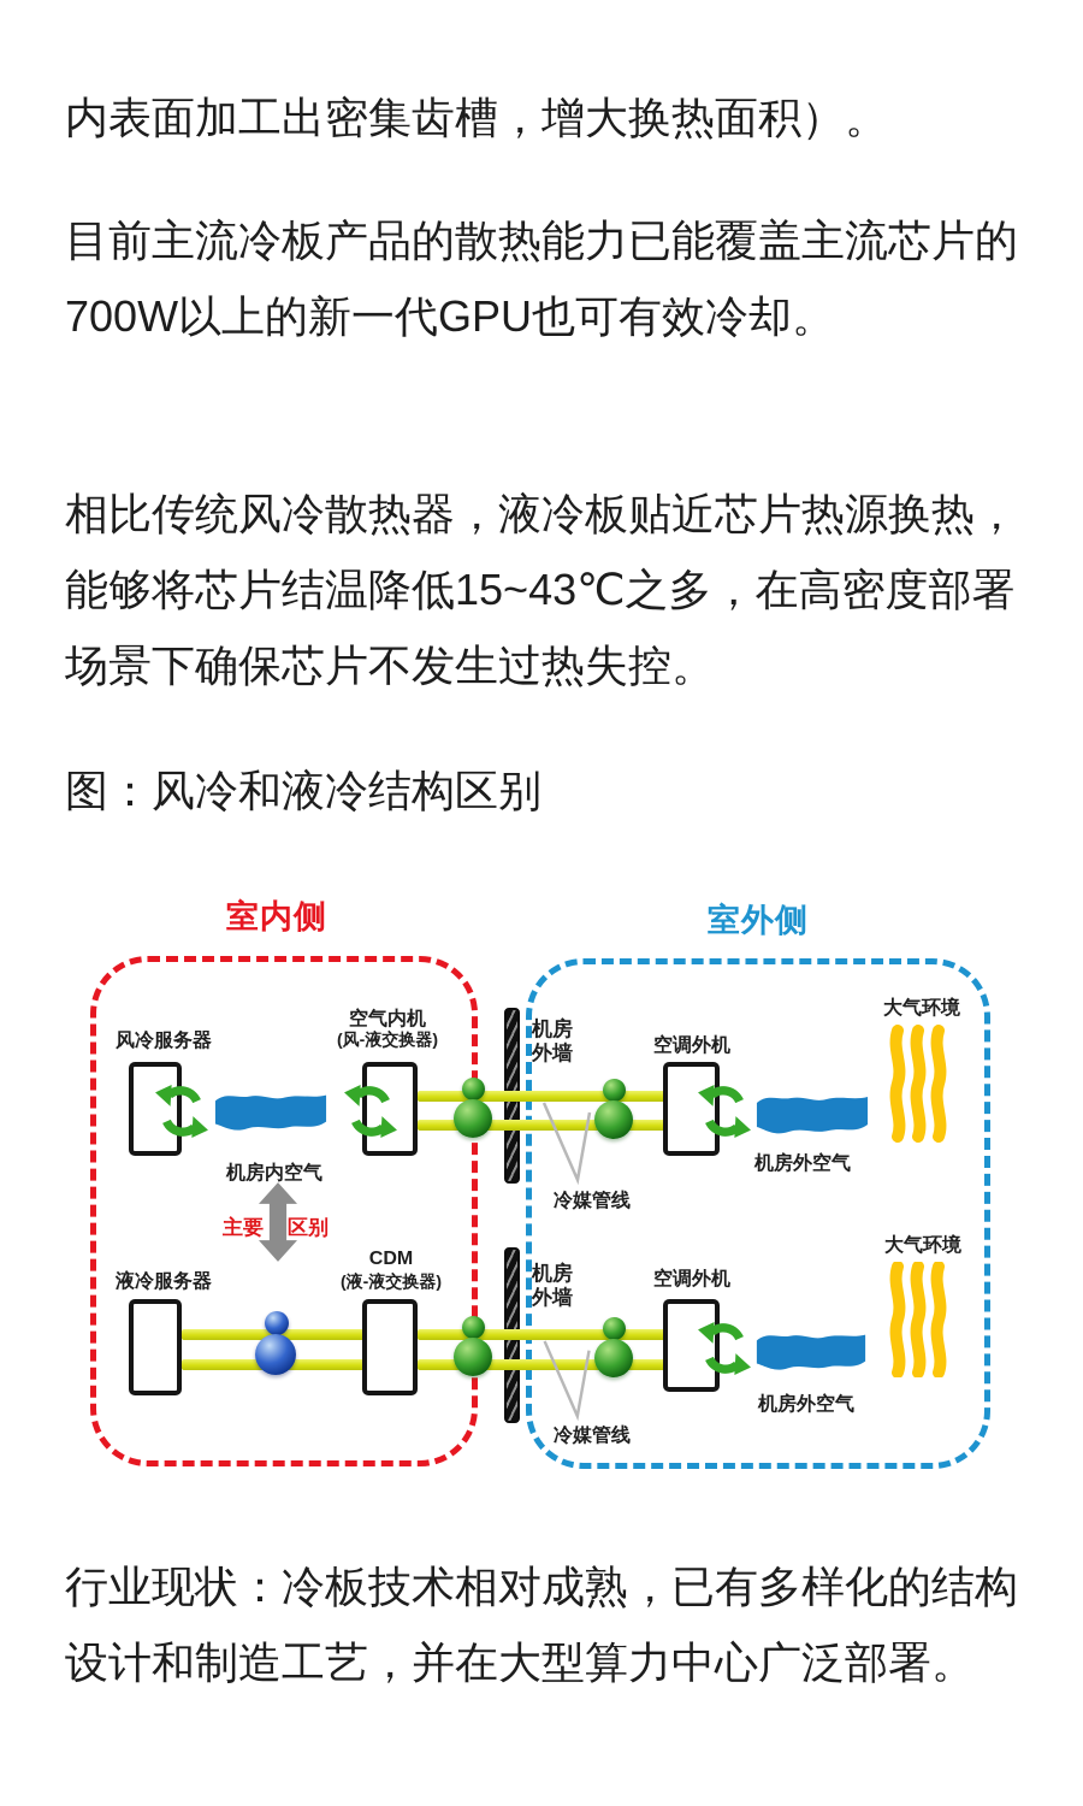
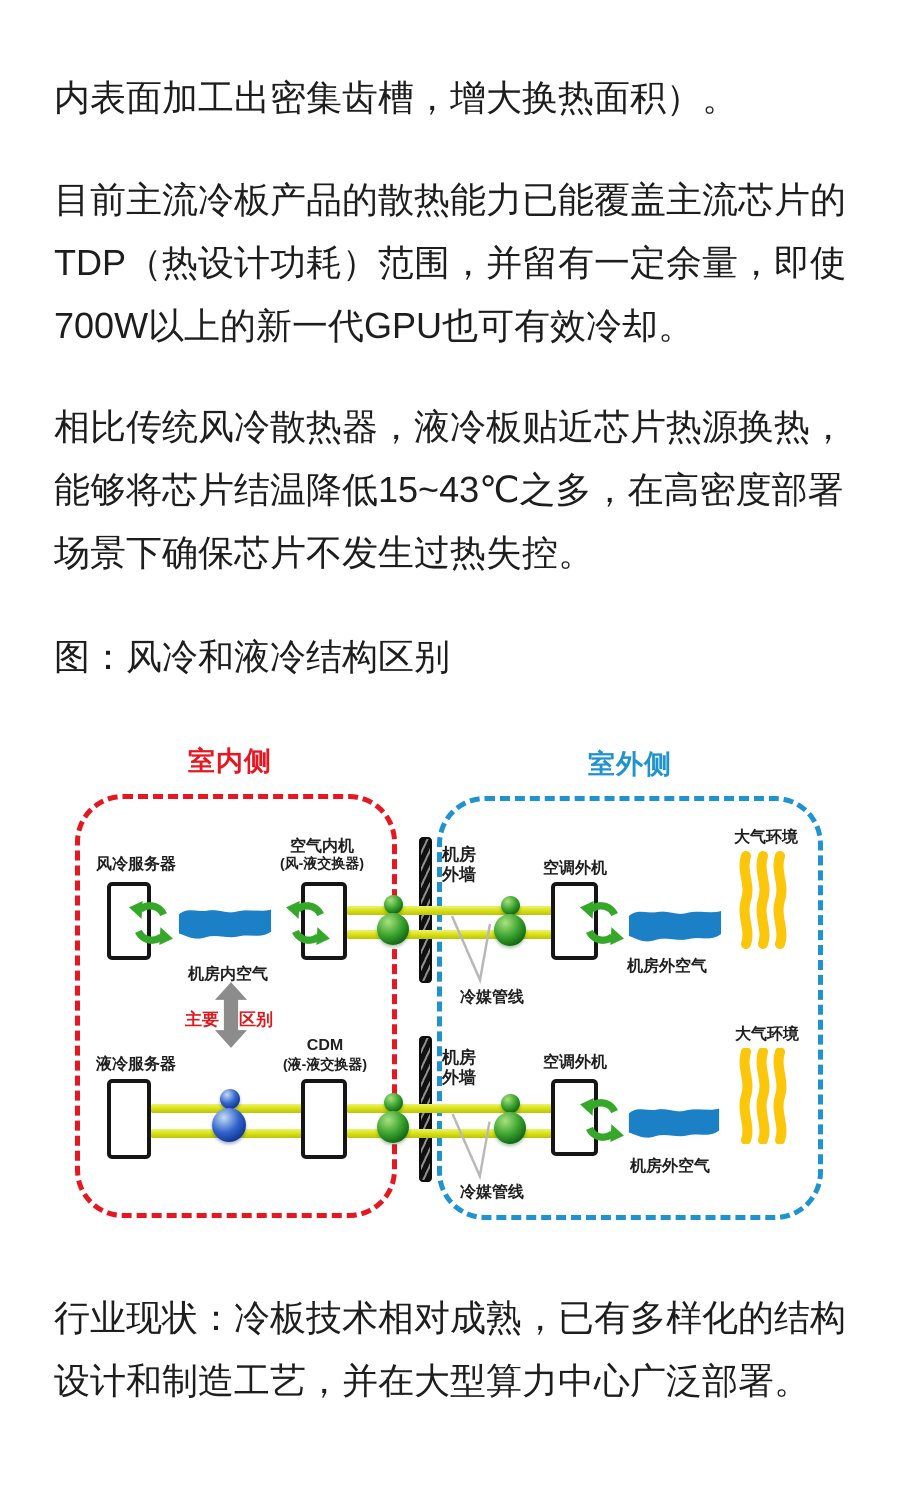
  内表面加工出密集齿槽，增大换热面积）。
  目前主流冷板产品的散热能力已能覆盖主流芯片的
+ TDP（热设计功耗）范围，并留有一定余量，即使
  700W以上的新一代GPU也可有效冷却。
  相比传统风冷散热器，液冷板贴近芯片热源换热，
  能够将芯片结温降低15~43℃之多，在高密度部署
  场景下确保芯片不发生过热失控。
  图：风冷和液冷结构区别
  行业现状：冷板技术相对成熟，已有多样化的结构
  设计和制造工艺，并在大型算力中心广泛部署。
  室内侧
  室外侧
  机房
  外墙
  机房
  外墙
  风冷服务器
  机房内空气
  空气内机
  (风-液交换器)
  空调外机
  机房外空气
  大气环境
  冷媒管线
  主要
  区别
  液冷服务器
  CDM
  (液-液交换器)
  空调外机
  机房外空气
  大气环境
  冷媒管线
